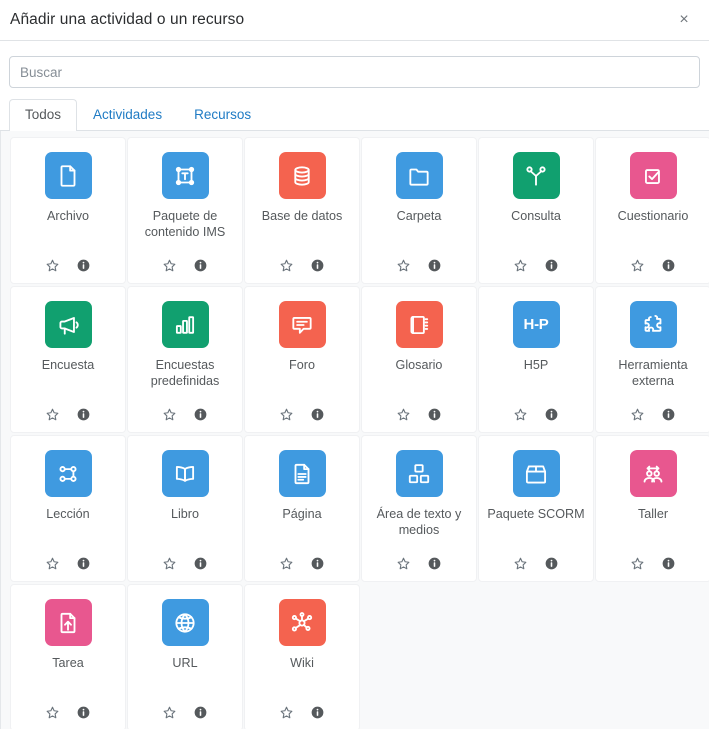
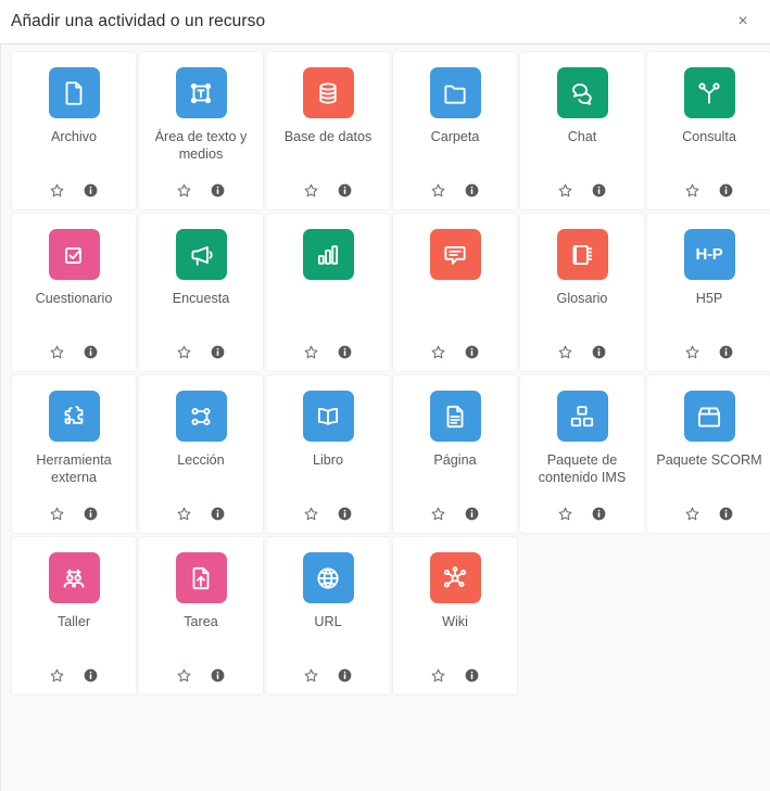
  Añadir una actividad o un recurso
  ×
- Buscar
- Todos
- Actividades
- Recursos
  Archivo
- Paquete de contenido IMS
+ Área de texto y medios
  Base de datos
  Carpeta
+ Chat
  Consulta
  Cuestionario
  Encuesta
- Encuestas predefinidas
- Foro
  Glosario
  H-P
  H5P
  Herramienta externa
  Lección
  Libro
  Página
- Área de texto y medios
+ Paquete de contenido IMS
  Paquete SCORM
  Taller
  Tarea
  URL
  Wiki
